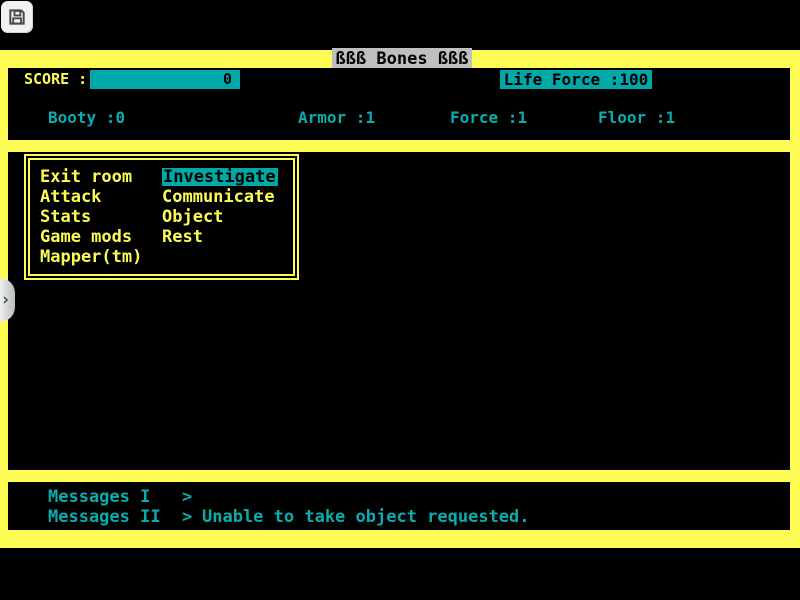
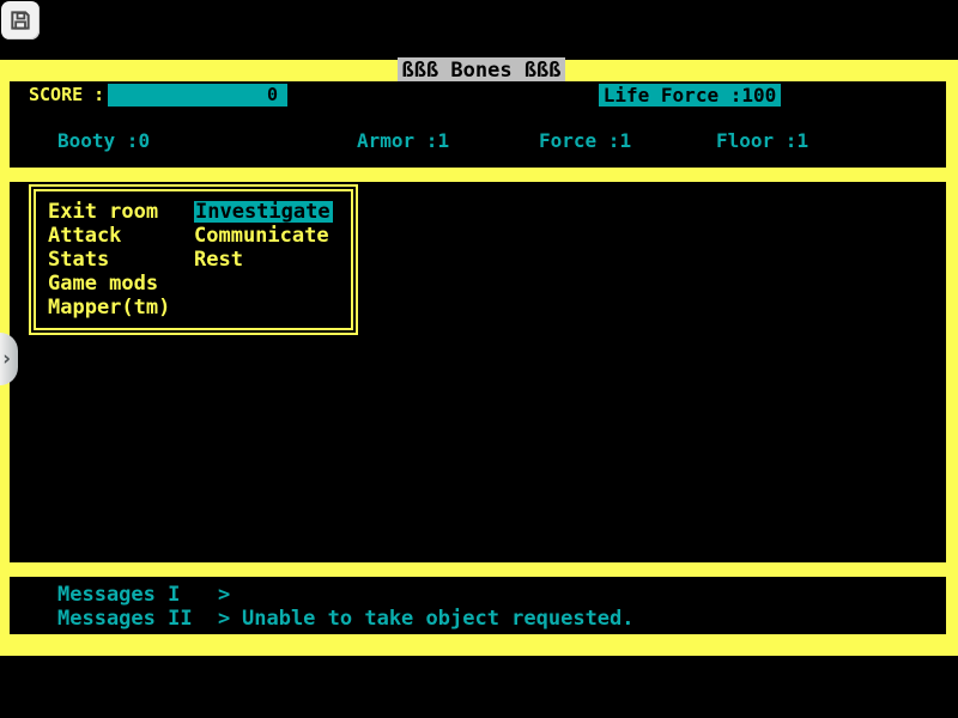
  ßßß Bones ßßß
  SCORE :
  0
  Life Force :100
  Booty :0
  Armor :1
  Force :1
  Floor :1
  Exit room
  Attack
  Stats
  Game mods
  Mapper(tm)
  Investigate
  Communicate
- Object
  Rest
  ›
  Messages I
  >
  Messages II
  >
  Unable to take object requested.
